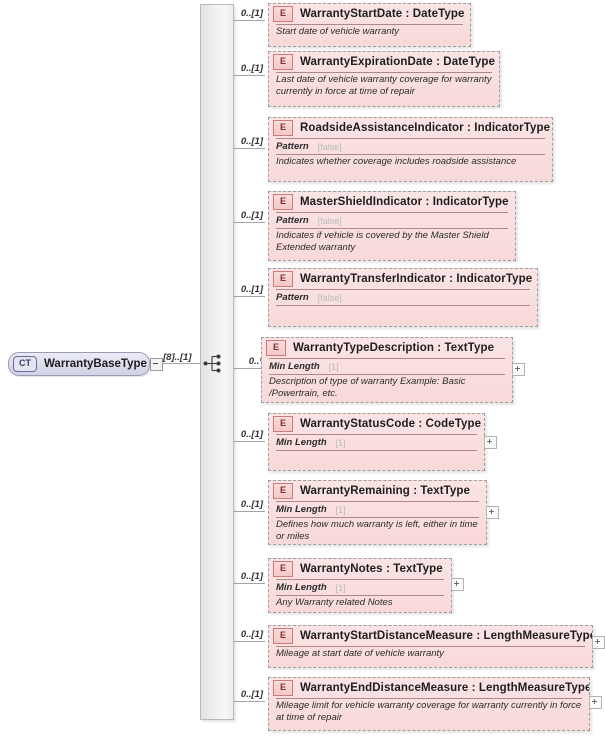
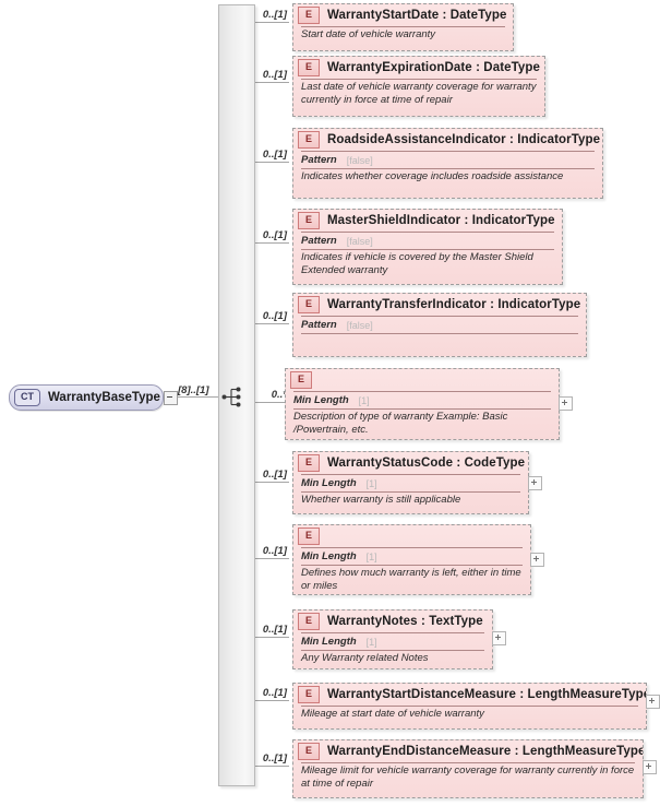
  0..[1]
  0..[1]
  0..[1]
  0..[1]
  0..[1]
  0..
  0..[1]
  0..[1]
  0..[1]
  0..[1]
  0..[1]
  CT
  WarrantyBaseType
  [8]..[1]
  E
  WarrantyStartDate : DateType
  Start date of vehicle warranty
  E
  WarrantyExpirationDate : DateType
  Last date of vehicle warranty coverage for warranty currently in force at time of repair
  E
  RoadsideAssistanceIndicator : IndicatorType
  Pattern
  [false]
  Indicates whether coverage includes roadside assistance
  E
  MasterShieldIndicator : IndicatorType
  Pattern
  [false]
  Indicates if vehicle is covered by the Master Shield Extended warranty
  E
  WarrantyTransferIndicator : IndicatorType
  Pattern
  [false]
  E
- WarrantyTypeDescription : TextType
  Min Length
  [1]
  Description of type of warranty Example: Basic /Powertrain, etc.
  E
  WarrantyStatusCode : CodeType
  Min Length
  [1]
+ Whether warranty is still applicable
  E
- WarrantyRemaining : TextType
  Min Length
  [1]
  Defines how much warranty is left, either in time or miles
  E
  WarrantyNotes : TextType
  Min Length
  [1]
  Any Warranty related Notes
  E
  WarrantyStartDistanceMeasure : LengthMeasureTyp
  Mileage at start date of vehicle warranty
  E
  WarrantyEndDistanceMeasure : LengthMeasureType
  Mileage limit for vehicle warranty coverage for warranty currently in force at time of repair
